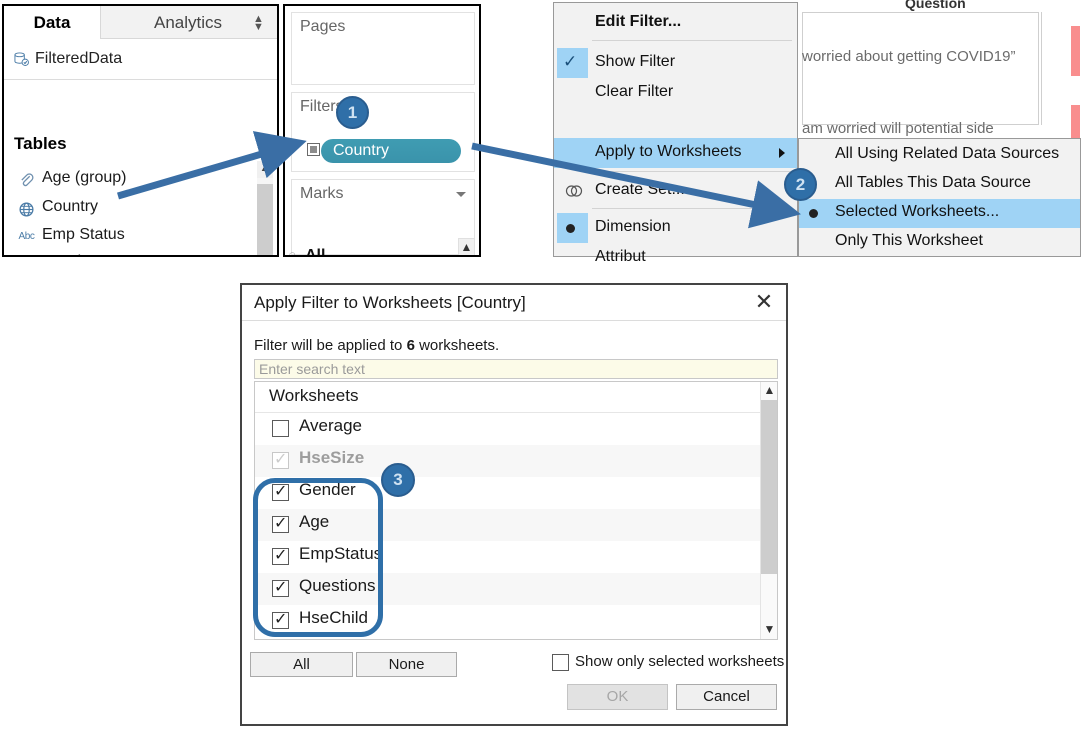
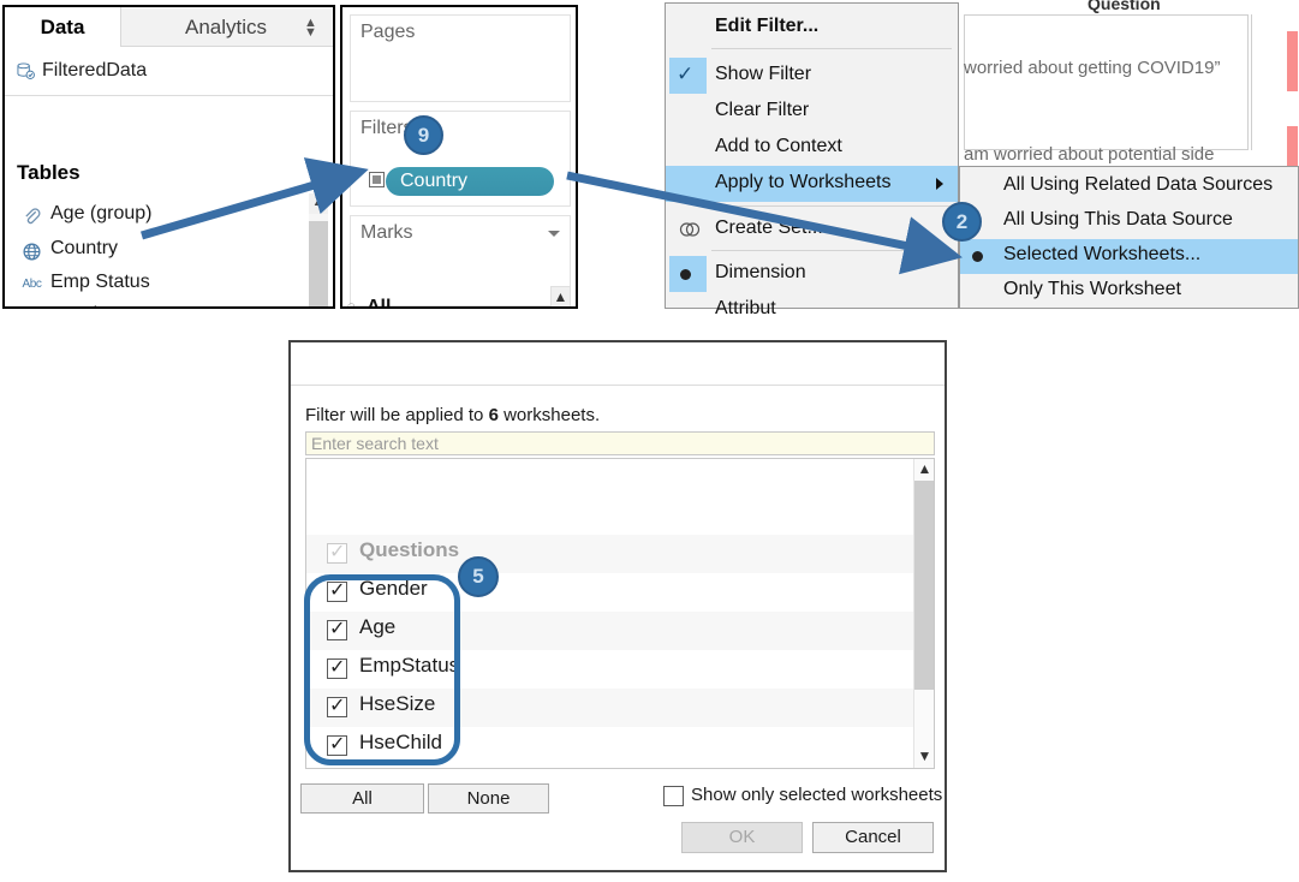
  Data
  Analytics
  ▲
  ▼
  FilteredData
  Tables
  Age (group)
  Country
  Abc
  Emp Status
  ▲
  Pages
  Filter
  Country
  Marks
  ▲
  Question
  worried about getting COVID19”
- am worried will potential side
+ am worried about potential side
  Edit Filter...
  ✓
  Show Filter
  Clear Filter
+ Add to Context
  Apply to Worksheets
  Dimension
  Attribut
  All Using Related Data Sources
- All Tables This Data Source
+ All Using This Data Source
  Selected Worksheets...
  Only This Worksheet
- Apply Filter to Worksheets [Country]
- ✕
  Filter will be applied to 6 worksheets.
  Enter search text
- Worksheets
- Average
  ✓
- HseSize
+ Questions
  ✓
  Gender
  ✓
  Age
  ✓
  EmpStatus
  ✓
- Questions
+ HseSize
  ✓
  HseChild
  ▲
  ▼
  All
  None
  Show only selected worksheets
  OK
  Cancel
- 1
+ 9
  2
- 3
+ 5
